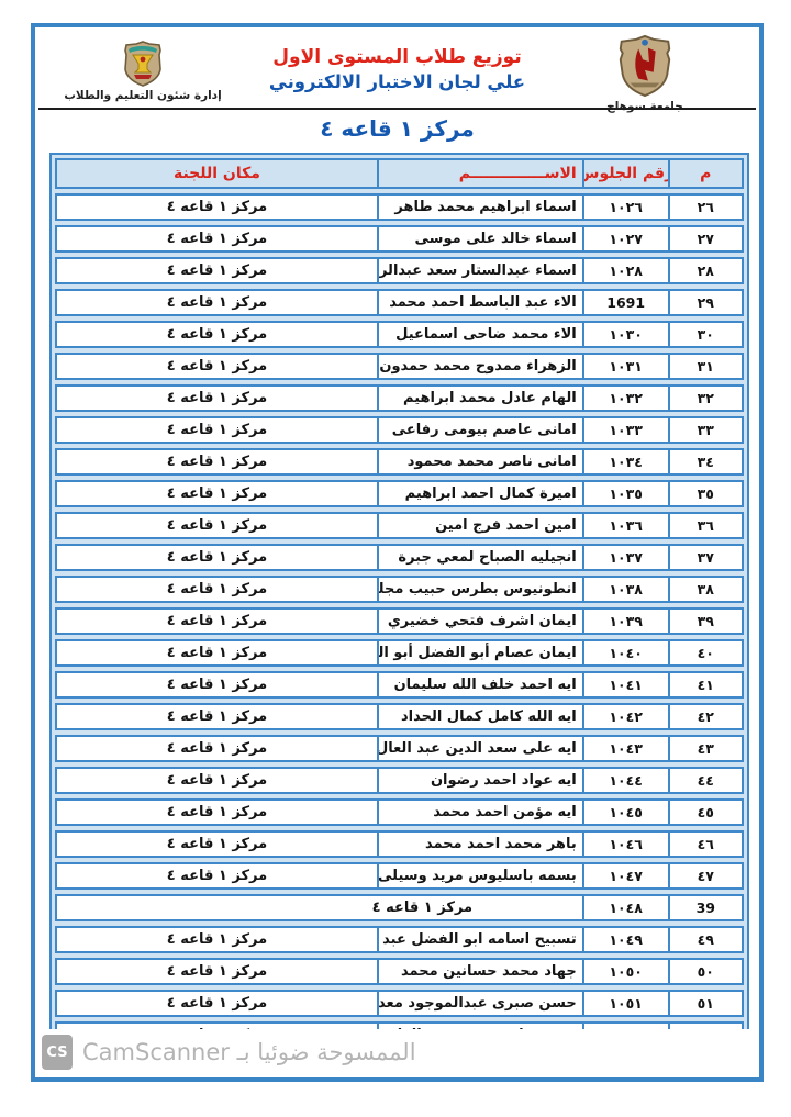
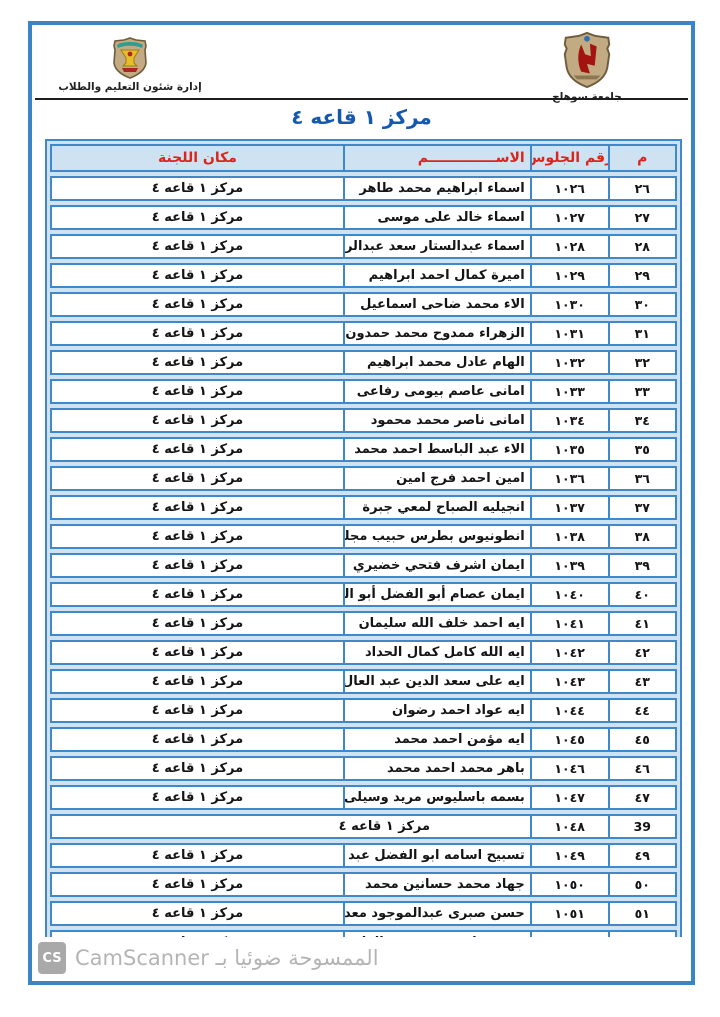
  جامعة سوهاج
  إدارة شئون التعليم والطلاب
- توزيع طلاب المستوى الاول
- علي لجان الاختبار الالكتروني
  مركز ١ قاعه ٤
  م
  رقم الجلوس
  الاســــــــــــــم
  مكان اللجنة
  ٢٦
  ١٠٢٦
  اسماء ابراهيم محمد طاهر
  مركز ١ قاعه ٤
  ٢٧
  ١٠٢٧
  اسماء خالد على موسى
  مركز ١ قاعه ٤
  ٢٨
  ١٠٢٨
  اسماء عبدالستار سعد عبدالر
  مركز ١ قاعه ٤
  ٢٩
- 1691
+ ١٠٢٩
- الاء عبد الباسط احمد محمد
+ اميرة كمال احمد ابراهيم
  مركز ١ قاعه ٤
  ٣٠
  ١٠٣٠
  الاء محمد ضاحى اسماعيل
  مركز ١ قاعه ٤
  ٣١
  ١٠٣١
  الزهراء ممدوح محمد حمدون
  مركز ١ قاعه ٤
  ٣٢
  ١٠٣٢
  الهام عادل محمد ابراهيم
  مركز ١ قاعه ٤
  ٣٣
  ١٠٣٣
  امانى عاصم بيومى رفاعى
  مركز ١ قاعه ٤
  ٣٤
  ١٠٣٤
  امانى ناصر محمد محمود
  مركز ١ قاعه ٤
  ٣٥
  ١٠٣٥
- اميرة كمال احمد ابراهيم
+ الاء عبد الباسط احمد محمد
  مركز ١ قاعه ٤
  ٣٦
  ١٠٣٦
  امين احمد فرج امين
  مركز ١ قاعه ٤
  ٣٧
  ١٠٣٧
  انجيليه الصباح لمعي جبرة
  مركز ١ قاعه ٤
  ٣٨
  ١٠٣٨
  انطونيوس بطرس حبيب مجل
  مركز ١ قاعه ٤
  ٣٩
  ١٠٣٩
  ايمان اشرف فتحي خضيري
  مركز ١ قاعه ٤
  ٤٠
  ١٠٤٠
  ايمان عصام أبو الفضل أبو ال
  مركز ١ قاعه ٤
  ٤١
  ١٠٤١
  ايه احمد خلف الله سليمان
  مركز ١ قاعه ٤
  ٤٢
  ١٠٤٢
  ايه الله كامل كمال الحداد
  مركز ١ قاعه ٤
  ٤٣
  ١٠٤٣
  ايه على سعد الدين عبد العال
  مركز ١ قاعه ٤
  ٤٤
  ١٠٤٤
  ايه عواد احمد رضوان
  مركز ١ قاعه ٤
  ٤٥
  ١٠٤٥
  ايه مؤمن احمد محمد
  مركز ١ قاعه ٤
  ٤٦
  ١٠٤٦
  باهر محمد احمد محمد
  مركز ١ قاعه ٤
  ٤٧
  ١٠٤٧
  بسمه باسليوس مريد وسيلى
  مركز ١ قاعه ٤
  39
  ١٠٤٨
  مركز ١ قاعه ٤
  ٤٩
  ١٠٤٩
  تسبيح اسامه ابو الفضل عبد
  مركز ١ قاعه ٤
  ٥٠
  ١٠٥٠
  جهاد محمد حسانين محمد
  مركز ١ قاعه ٤
  ٥١
  ١٠٥١
  حسن صبرى عبدالموجود معد
  مركز ١ قاعه ٤
  CS
  الممسوحة ضوئيا بـ CamScanner
